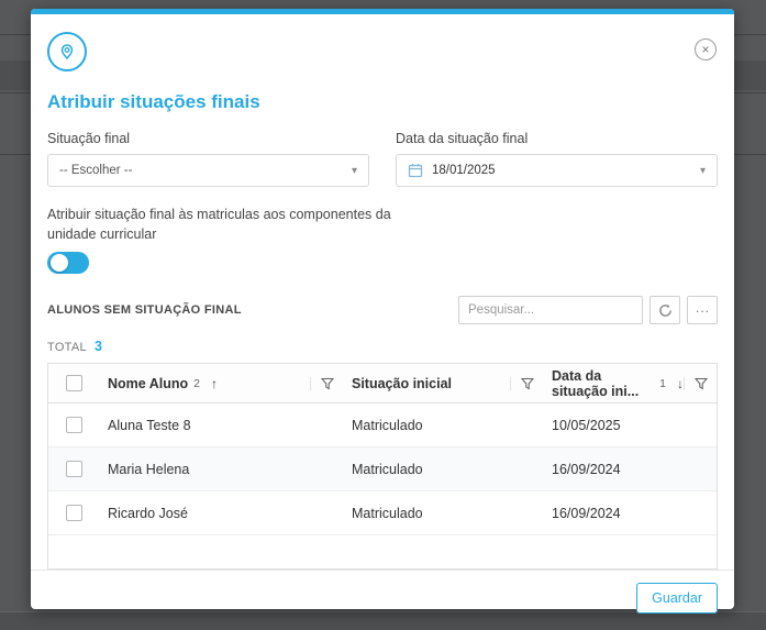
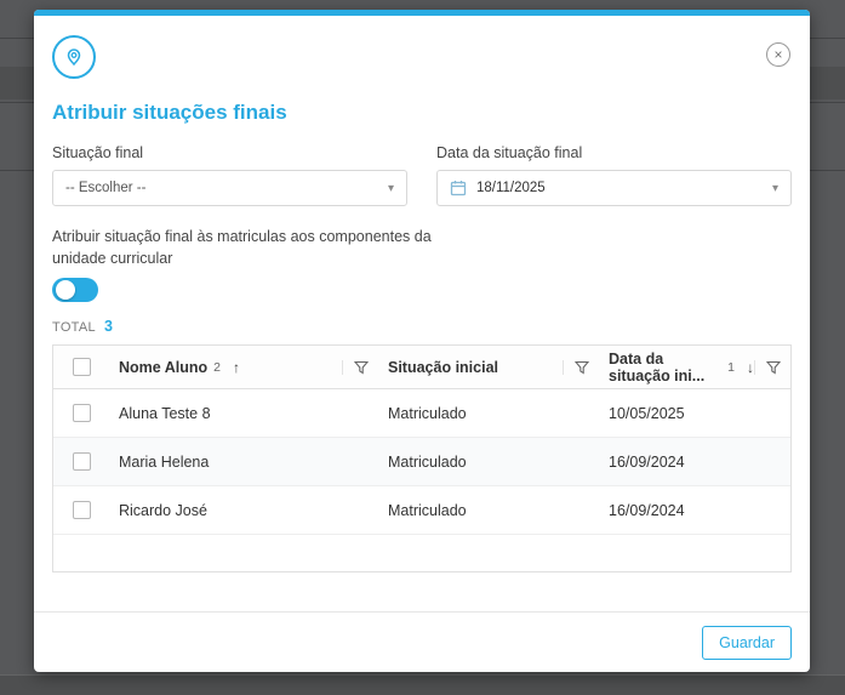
  ×
  Atribuir situações finais
  Situação final
  -- Escolher --
  ▾
  Data da situação final
- 18/01/2025
+ 18/11/2025
  ▾
  Atribuir situação final às matriculas aos componentes da unidade curricular
- ALUNOS SEM SITUAÇÃO FINAL
- Pesquisar...
- ···
  TOTAL
  3
  Nome Aluno
  2
  ↑
  Situação inicial
  Data da situação ini...
  1
  ↓
  Aluna Teste 8
  Matriculado
  10/05/2025
  Maria Helena
  Matriculado
  16/09/2024
  Ricardo José
  Matriculado
  16/09/2024
  Guardar
